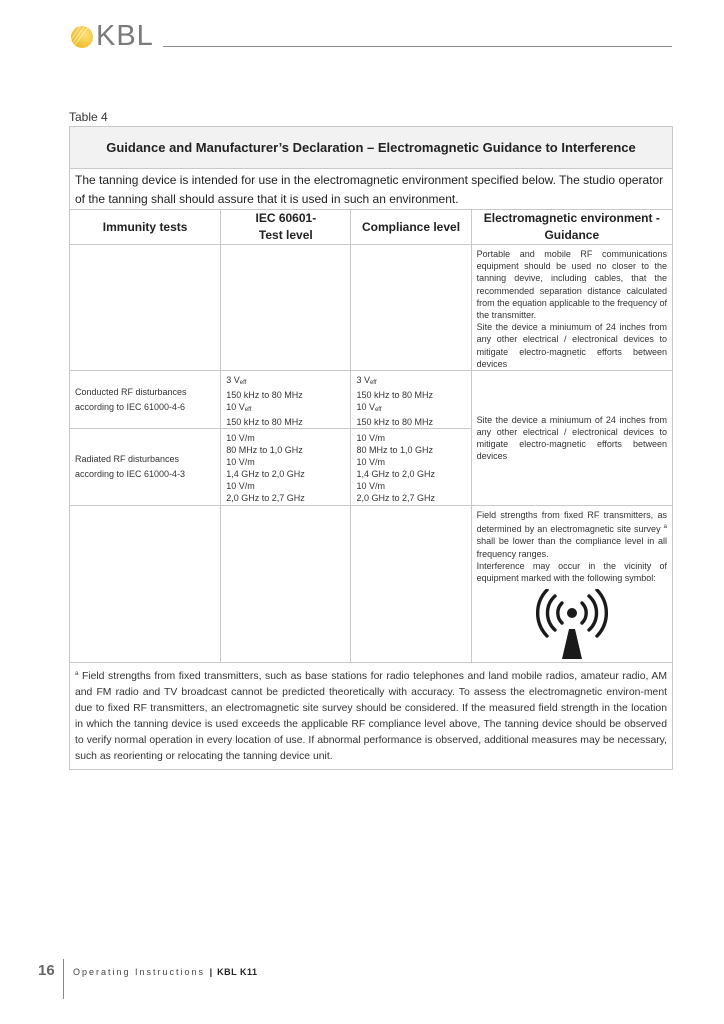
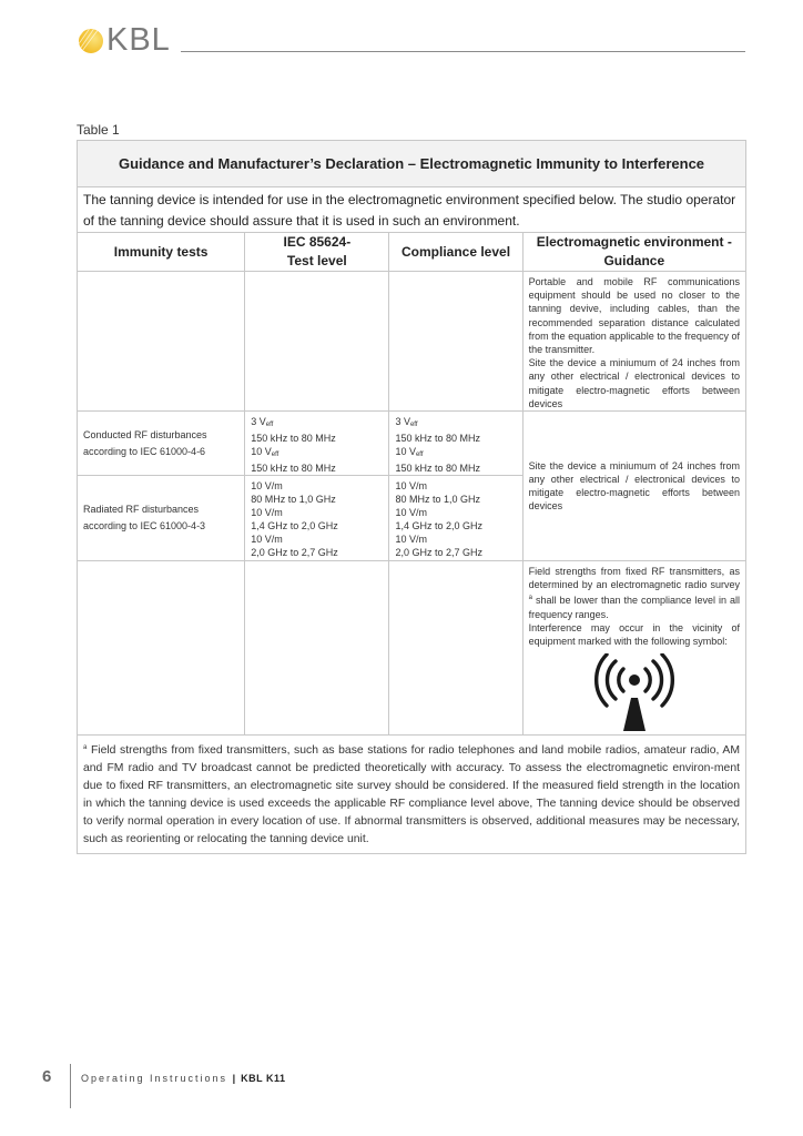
  KBL
- Table 4
+ Table 1
- Guidance and Manufacturer’s Declaration – Electromagnetic Guidance to Interference
+ Guidance and Manufacturer’s Declaration – Electromagnetic Immunity to Interference
- The tanning device is intended for use in the electromagnetic environment specified below. The studio operator of the tanning shall should assure that it is used in such an environment.
+ The tanning device is intended for use in the electromagnetic environment specified below. The studio operator of the tanning device should assure that it is used in such an environment.
- Immunity tests	IEC 60601- Test level	Compliance level	Electromagnetic environment - Guidance
+ Immunity tests	IEC 85624- Test level	Compliance level	Electromagnetic environment - Guidance
- 			Portable and mobile RF communications equipment should be used no closer to the tanning devive, including cables, that the recommended separation distance calculated from the equation applicable to the frequency of the transmitter. Site the device a miniumum of 24 inches from any other electrical / electronical devices to mitigate electro-magnetic efforts between devices
+ 			Portable and mobile RF communications equipment should be used no closer to the tanning devive, including cables, than the recommended separation distance calculated from the equation applicable to the frequency of the transmitter. Site the device a miniumum of 24 inches from any other electrical / electronical devices to mitigate electro-magnetic efforts between devices
  Conducted RF disturbances according to IEC 61000-4-6	3 V 150 kHz to 80 MHz 10 V 150 kHz to 80 MHz	3 V 150 kHz to 80 MHz 10 V 150 kHz to 80 MHz	Site the device a miniumum of 24 inches from any other electrical / electronical devices to mitigate electro-magnetic efforts between devices
  Radiated RF disturbances according to IEC 61000-4-3	10 V/m 80 MHz to 1,0 GHz 10 V/m 1,4 GHz to 2,0 GHz 10 V/m 2,0 GHz to 2,7 GHz	10 V/m 80 MHz to 1,0 GHz 10 V/m 1,4 GHz to 2,0 GHz 10 V/m 2,0 GHz to 2,7 GHz
- 			Field strengths from fixed RF transmitters, as determined by an electromagnetic site survey shall be lower than the compliance level in all frequency ranges. Interference may occur in the vicinity of equipment marked with the following symbol:
+ 			Field strengths from fixed RF transmitters, as determined by an electromagnetic radio survey shall be lower than the compliance level in all frequency ranges. Interference may occur in the vicinity of equipment marked with the following symbol:
- Field strengths from fixed transmitters, such as base stations for radio telephones and land mobile radios, amateur radio, AM and FM radio and TV broadcast cannot be predicted theoretically with accuracy. To assess the electromagnetic environ-ment due to fixed RF transmitters, an electromagnetic site survey should be considered. If the measured field strength in the location in which the tanning device is used exceeds the applicable RF compliance level above, The tanning device should be observed to verify normal operation in every location of use. If abnormal performance is observed, additional measures may be necessary, such as reorienting or relocating the tanning device unit.
+ Field strengths from fixed transmitters, such as base stations for radio telephones and land mobile radios, amateur radio, AM and FM radio and TV broadcast cannot be predicted theoretically with accuracy. To assess the electromagnetic environ-ment due to fixed RF transmitters, an electromagnetic site survey should be considered. If the measured field strength in the location in which the tanning device is used exceeds the applicable RF compliance level above, The tanning device should be observed to verify normal operation in every location of use. If abnormal transmitters is observed, additional measures may be necessary, such as reorienting or relocating the tanning device unit.
- 16
+ 6
  Operating Instructions | KBL K11
